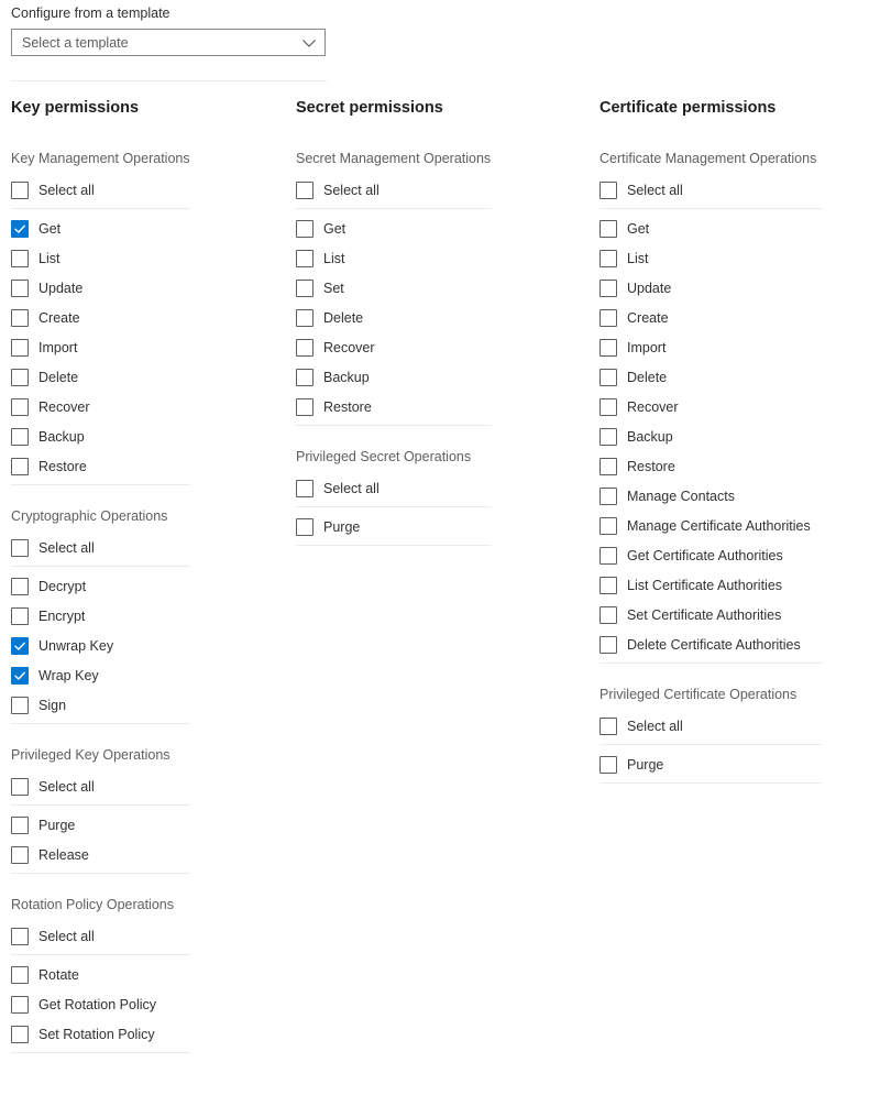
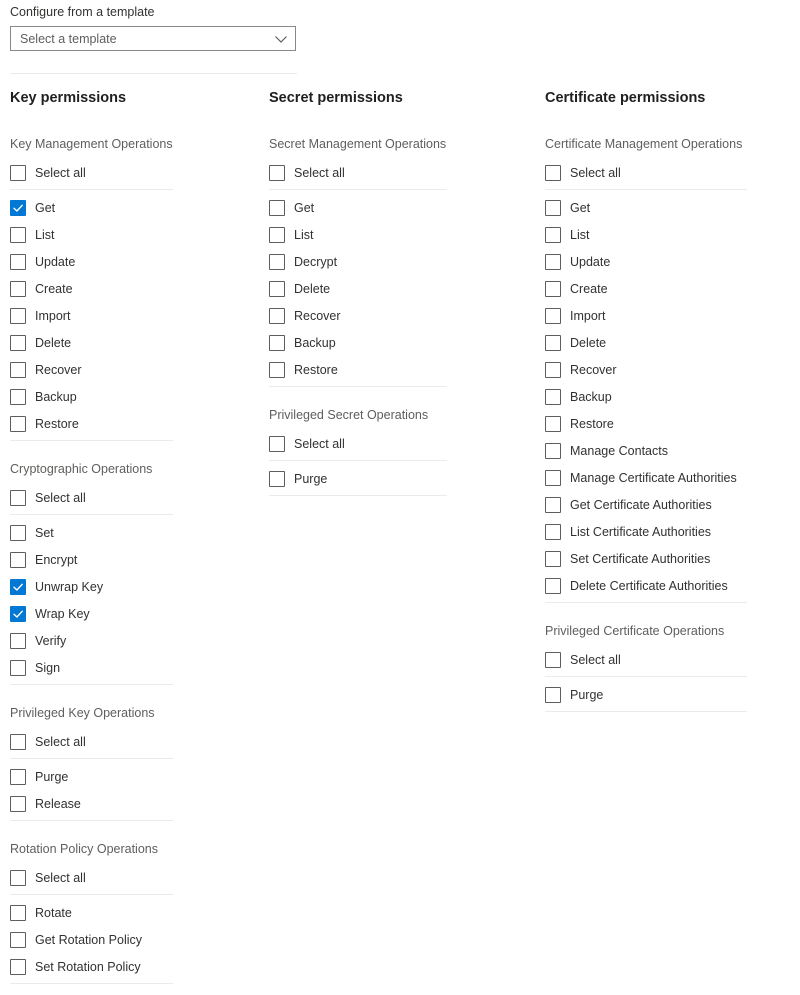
  Configure from a template
  Select a template
  Key permissions
  Key Management Operations
  Select all
  Get
  List
  Update
  Create
  Import
  Delete
  Recover
  Backup
  Restore
  Cryptographic Operations
  Select all
- Decrypt
+ Set
  Encrypt
  Unwrap Key
  Wrap Key
+ Verify
  Sign
  Privileged Key Operations
  Select all
  Purge
  Release
  Rotation Policy Operations
  Select all
  Rotate
  Get Rotation Policy
  Set Rotation Policy
  Secret permissions
  Secret Management Operations
  Select all
  Get
  List
- Set
+ Decrypt
  Delete
  Recover
  Backup
  Restore
  Privileged Secret Operations
  Select all
  Purge
  Certificate permissions
  Certificate Management Operations
  Select all
  Get
  List
  Update
  Create
  Import
  Delete
  Recover
  Backup
  Restore
  Manage Contacts
  Manage Certificate Authorities
  Get Certificate Authorities
  List Certificate Authorities
  Set Certificate Authorities
  Delete Certificate Authorities
  Privileged Certificate Operations
  Select all
  Purge
